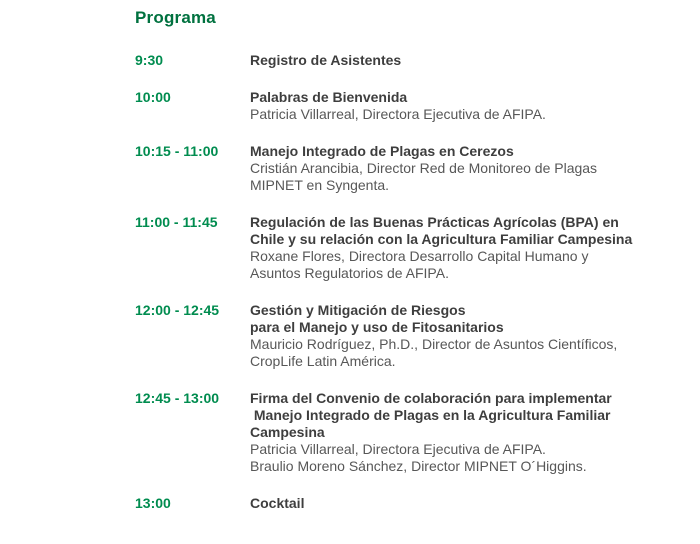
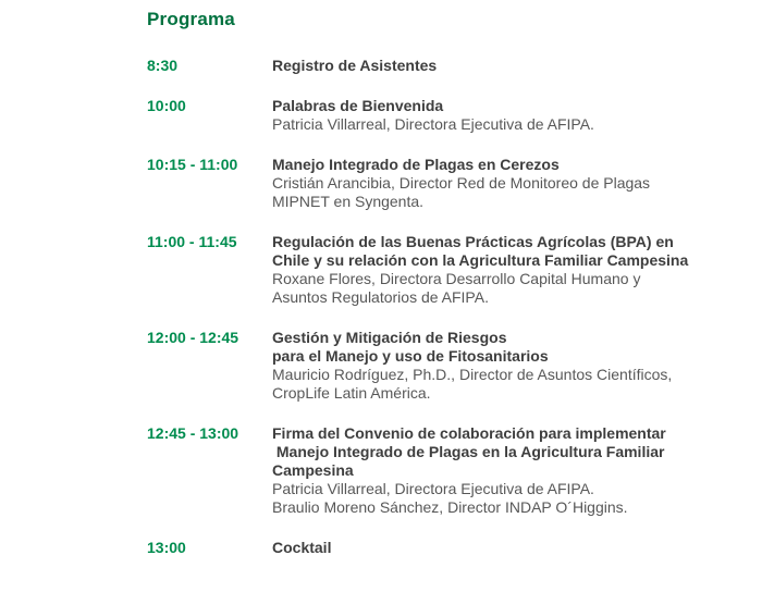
  Programa
- 9:30
+ 8:30
  Registro de Asistentes
  10:00
  Palabras de Bienvenida
  Patricia Villarreal, Directora Ejecutiva de AFIPA.
  10:15 - 11:00
  Manejo Integrado de Plagas en Cerezos
  Cristián Arancibia, Director Red de Monitoreo de Plagas
  MIPNET en Syngenta.
  11:00 - 11:45
  Regulación de las Buenas Prácticas Agrícolas (BPA) en
  Chile y su relación con la Agricultura Familiar Campesina
  Roxane Flores, Directora Desarrollo Capital Humano y
  Asuntos Regulatorios de AFIPA.
  12:00 - 12:45
  Gestión y Mitigación de Riesgos
  para el Manejo y uso de Fitosanitarios
  Mauricio Rodríguez, Ph.D., Director de Asuntos Científicos,
  CropLife Latin América.
  12:45 - 13:00
  Firma del Convenio de colaboración para implementar
  Manejo Integrado de Plagas en la Agricultura Familiar
  Campesina
  Patricia Villarreal, Directora Ejecutiva de AFIPA.
- Braulio Moreno Sánchez, Director MIPNET O´Higgins.
+ Braulio Moreno Sánchez, Director INDAP O´Higgins.
  13:00
  Cocktail
